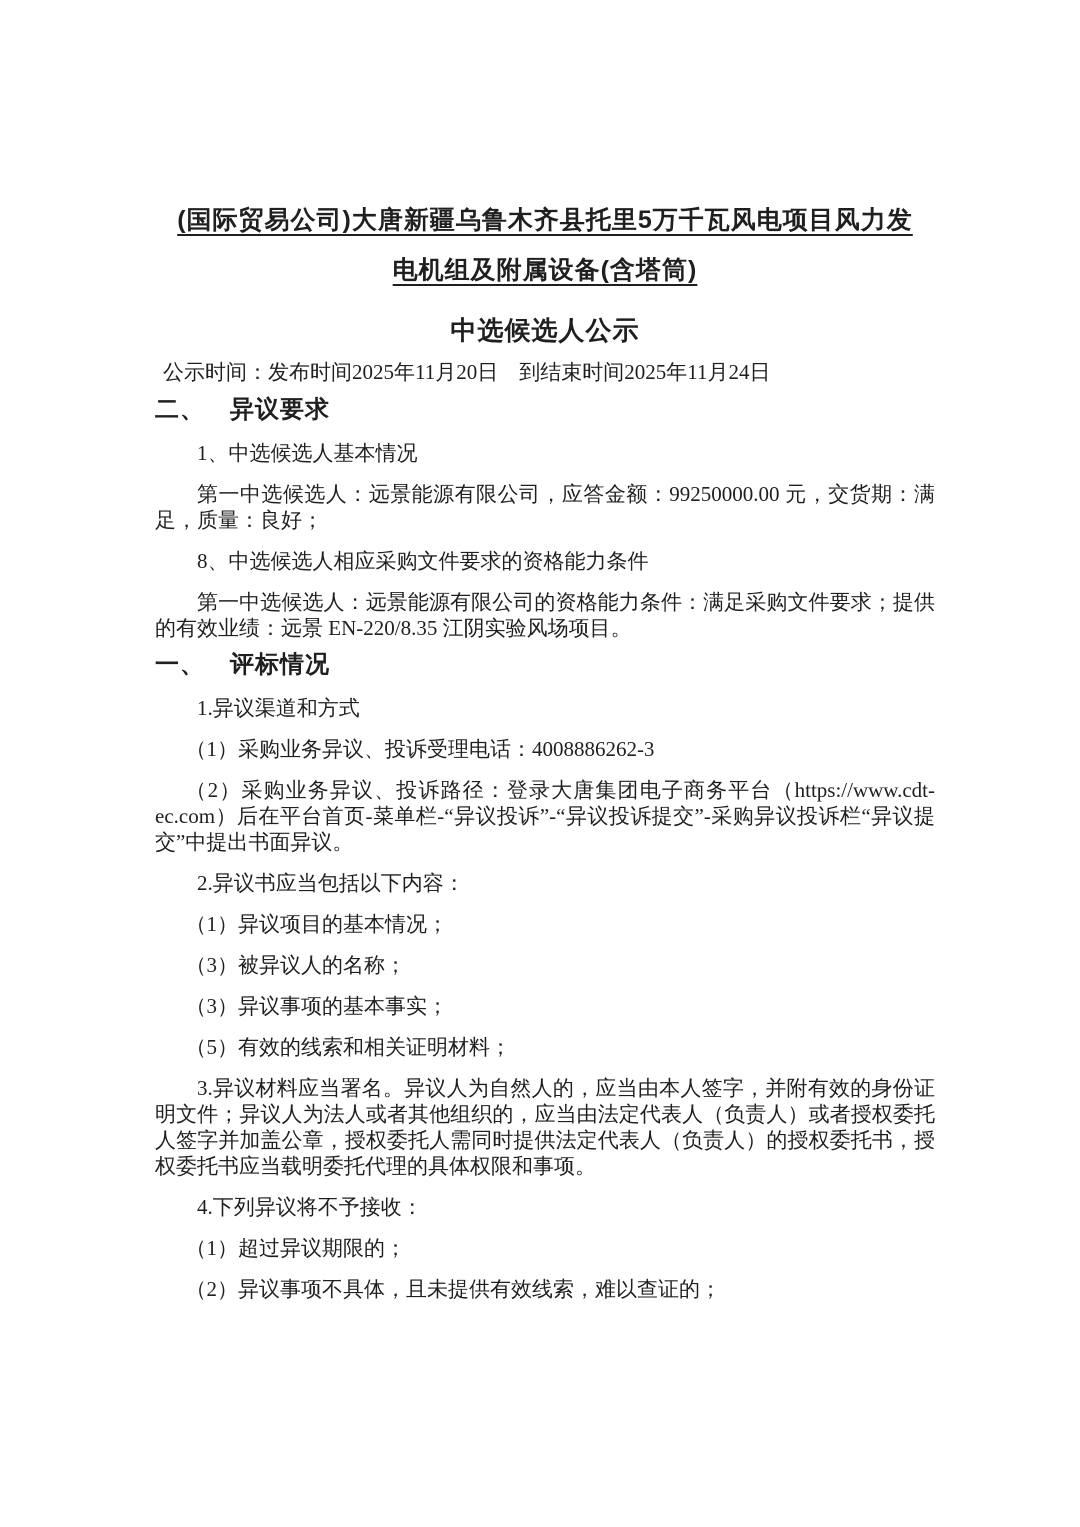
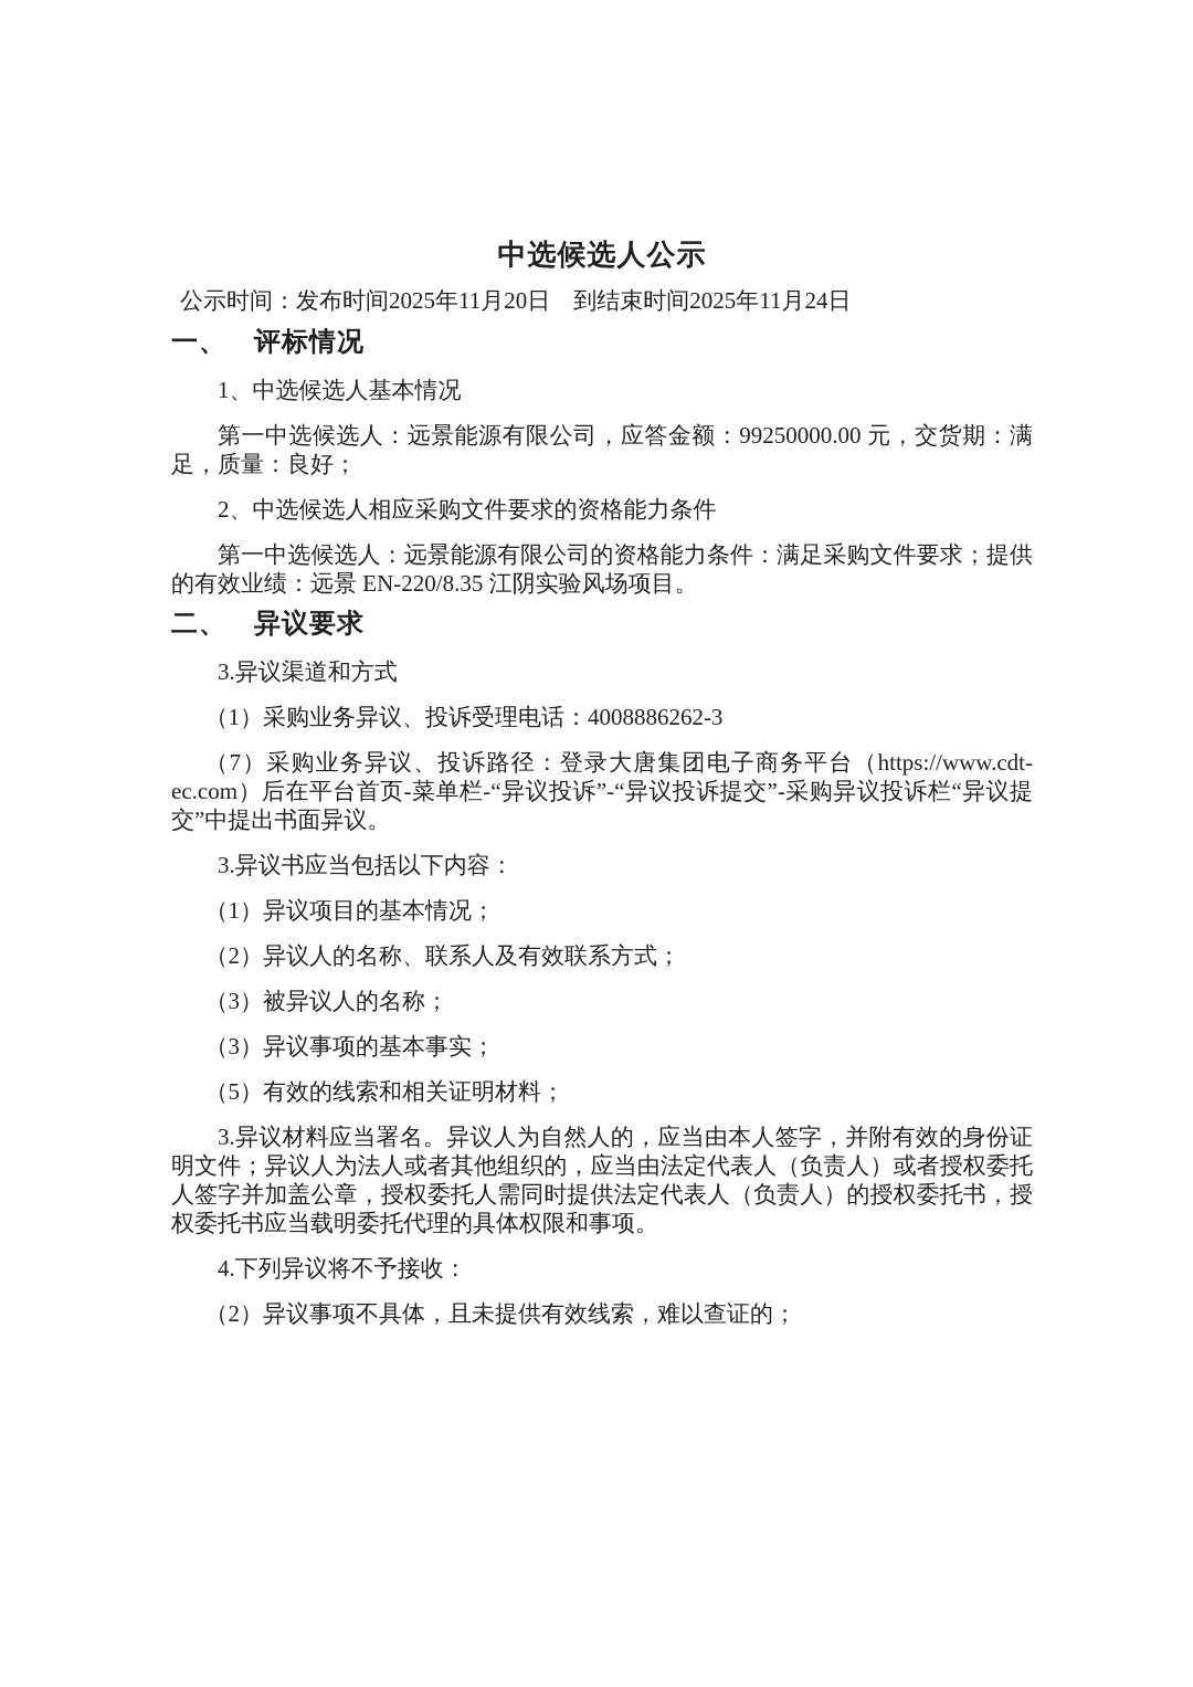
- (国际贸易公司)大唐新疆乌鲁木齐县托里5万千瓦风电项目风力发
- 电机组及附属设备(含塔筒)
  中选候选人公示
  公示时间：发布时间2025年11月20日 到结束时间2025年11月24日
- 二、 异议要求
+ 一、 评标情况
  1、中选候选人基本情况
  第一中选候选人：远景能源有限公司，应答金额：99250000.00 元，交货期：满足，质量：良好；
- 8、中选候选人相应采购文件要求的资格能力条件
+ 2、中选候选人相应采购文件要求的资格能力条件
  第一中选候选人：远景能源有限公司的资格能力条件：满足采购文件要求；提供的有效业绩：远景 EN-220/8.35 江阴实验风场项目。
- 一、 评标情况
+ 二、 异议要求
- 1.异议渠道和方式
+ 3.异议渠道和方式
  （1）采购业务异议、投诉受理电话：4008886262-3
- （2）采购业务异议、投诉路径：登录大唐集团电子商务平台（https://www.cdt-ec.com）后在平台首页-菜单栏-“异议投诉”-“异议投诉提交”-采购异议投诉栏“异议提交”中提出书面异议。
+ （7）采购业务异议、投诉路径：登录大唐集团电子商务平台（https://www.cdt-ec.com）后在平台首页-菜单栏-“异议投诉”-“异议投诉提交”-采购异议投诉栏“异议提交”中提出书面异议。
- 2.异议书应当包括以下内容：
+ 3.异议书应当包括以下内容：
  （1）异议项目的基本情况；
+ （2）异议人的名称、联系人及有效联系方式；
  （3）被异议人的名称；
  （3）异议事项的基本事实；
  （5）有效的线索和相关证明材料；
  3.异议材料应当署名。异议人为自然人的，应当由本人签字，并附有效的身份证明文件；异议人为法人或者其他组织的，应当由法定代表人（负责人）或者授权委托人签字并加盖公章，授权委托人需同时提供法定代表人（负责人）的授权委托书，授权委托书应当载明委托代理的具体权限和事项。
  4.下列异议将不予接收：
- （1）超过异议期限的；
  （2）异议事项不具体，且未提供有效线索，难以查证的；
